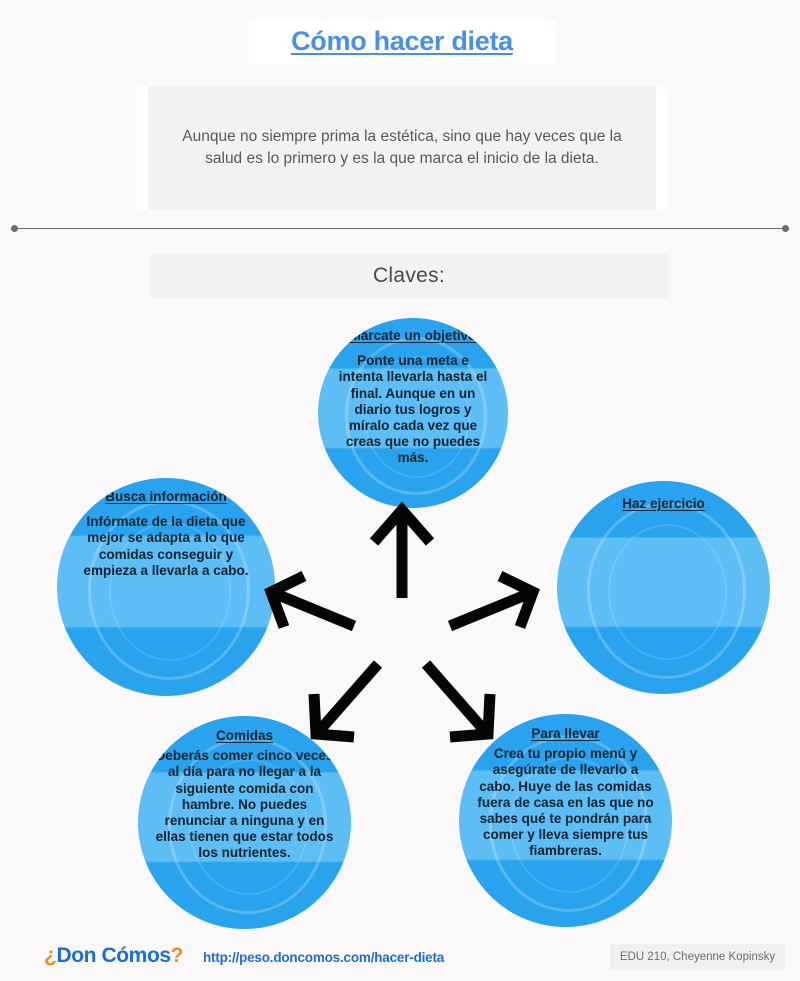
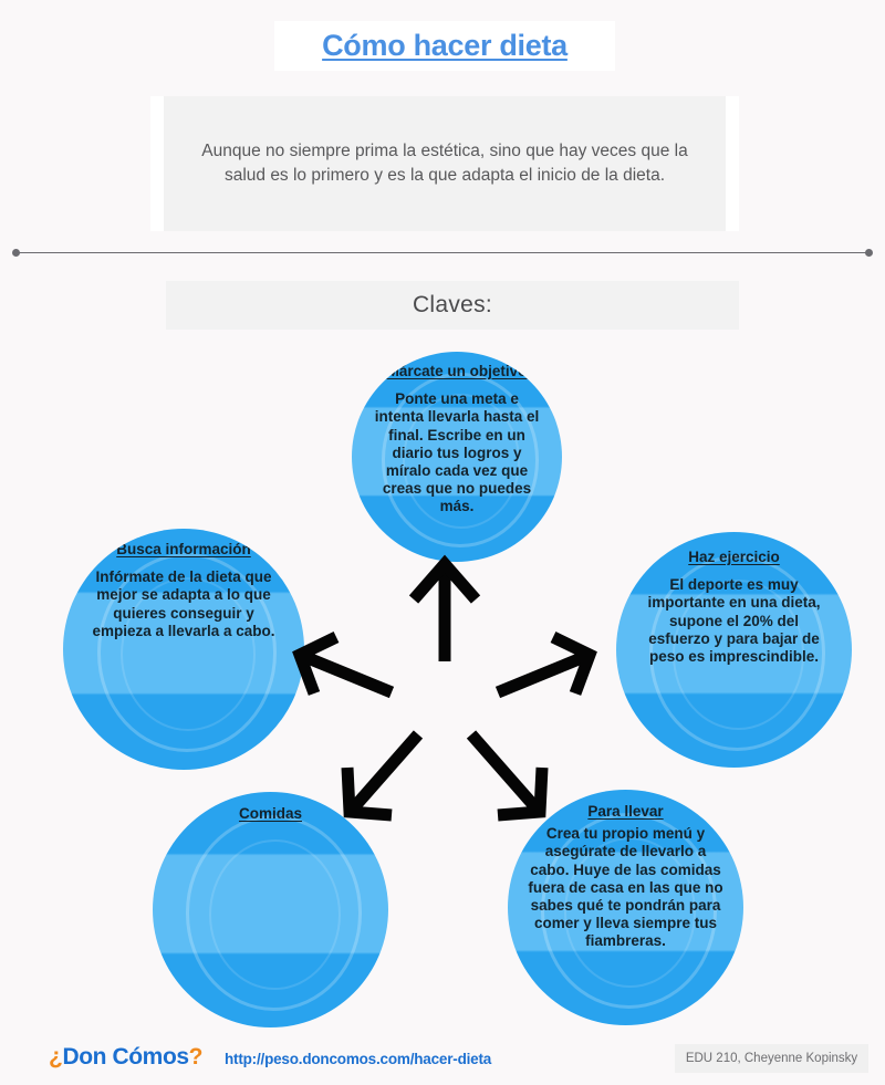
  Cómo hacer dieta
- Aunque no siempre prima la estética, sino que hay veces que la salud es lo primero y es la que marca el inicio de la dieta.
+ Aunque no siempre prima la estética, sino que hay veces que la salud es lo primero y es la que adapta el inicio de la dieta.
  Claves:
  Márcate un objetivo
- Ponte una meta e intenta llevarla hasta el final. Aunque en un diario tus logros y míralo cada vez que creas que no puedes más.
+ Ponte una meta e intenta llevarla hasta el final. Escribe en un diario tus logros y míralo cada vez que creas que no puedes más.
  Busca información
- Infórmate de la dieta que mejor se adapta a lo que comidas conseguir y empieza a llevarla a cabo.
+ Infórmate de la dieta que mejor se adapta a lo que quieres conseguir y empieza a llevarla a cabo.
  Haz ejercicio
+ El deporte es muy importante en una dieta, supone el 20% del esfuerzo y para bajar de peso es imprescindible.
  Comidas
- Deberás comer cinco veces al día para no llegar a la siguiente comida con hambre. No puedes renunciar a ninguna y en ellas tienen que estar todos los nutrientes.
  Para llevar
  Crea tu propio menú y asegúrate de llevarlo a cabo. Huye de las comidas fuera de casa en las que no sabes qué te pondrán para comer y lleva siempre tus fiambreras.
  ¿Don Cómos?
  http://peso.doncomos.com/hacer-dieta
  EDU 210, Cheyenne Kopinsky
